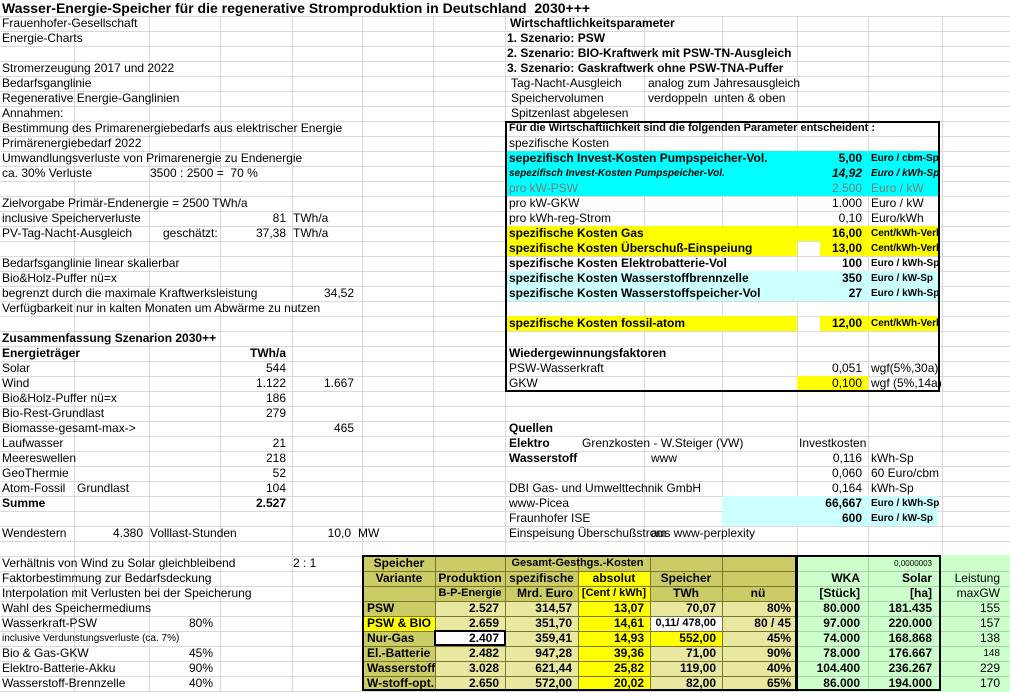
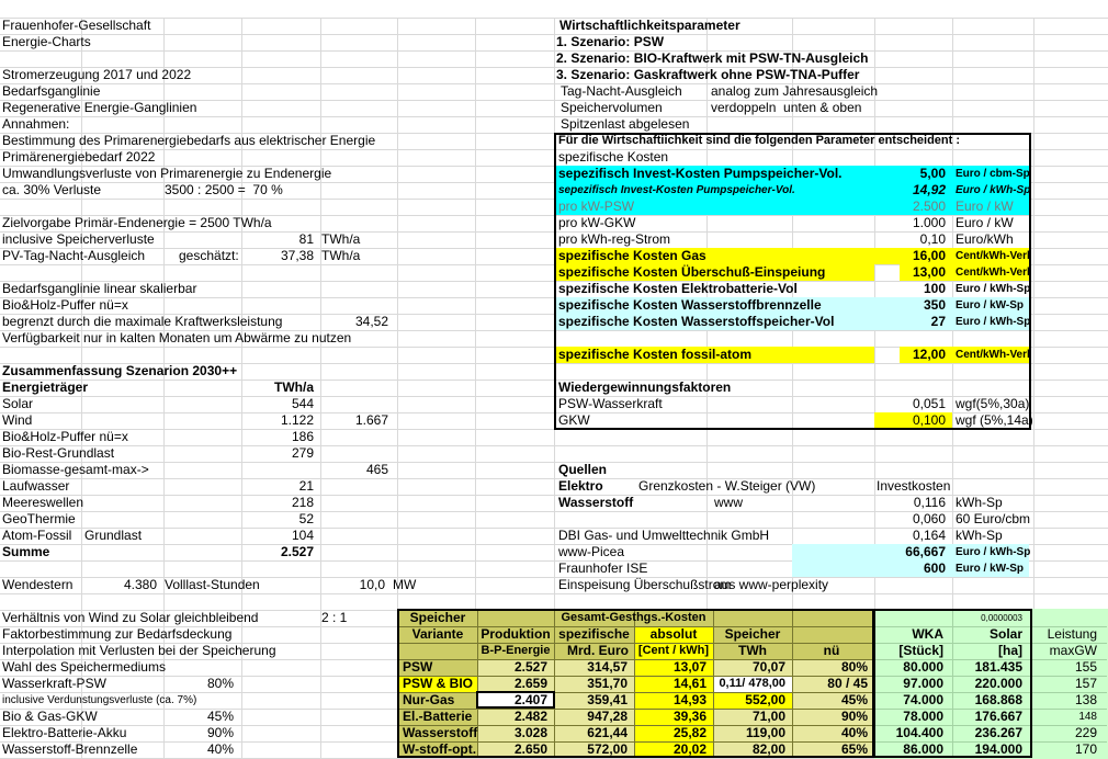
- Wasser-Energie-Speicher für die regenerative Stromproduktion in Deutschland 2030+++
  Frauenhofer-Gesellschaft
  Wirtschaftlichkeitsparameter
  Energie-Charts
  1. Szenario: PSW
  2. Szenario: BIO-Kraftwerk mit PSW-TN-Ausgleich
  Stromerzeugung 2017 und 2022
  3. Szenario: Gaskraftwerk ohne PSW-TNA-Puffer
  Bedarfsganglinie
  Tag-Nacht-Ausgleich
  analog zum Jahresausgleich
  Regenerative Energie-Ganglinien
  Speichervolumen
  verdoppeln unten & oben
  Annahmen:
  Spitzenlast abgelesen
  Bestimmung des Primarenergiebedarfs aus elektrischer Energie
  Für die Wirtschaftiichkeit sind die folgenden Parameter entscheident :
  Primärenergiebedarf 2022
  spezifische Kosten
  Umwandlungsverluste von Primarenergie zu Endenergie
  sepezifisch Invest-Kosten Pumpspeicher-Vol.
  5,00
  Euro / cbm-Sp
  ca. 30% Verluste
  3500 : 2500 = 70 %
  sepezifisch Invest-Kosten Pumpspeicher-Vol.
  14,92
  Euro / kWh-Sp
  pro kW-PSW
  2.500
  Euro / kW
  Zielvorgabe Primär-Endenergie = 2500 TWh/a
  pro kW-GKW
  1.000
  Euro / kW
  inclusive Speicherverluste
  81
  TWh/a
  pro kWh-reg-Strom
  0,10
  Euro/kWh
  PV-Tag-Nacht-Ausgleich
  geschätzt:
  37,38
  TWh/a
  spezifische Kosten Gas
  16,00
  Cent/kWh-Verl
  spezifische Kosten Überschuß-Einspeiung
  13,00
  Cent/kWh-Verl
  Bedarfsganglinie linear skalierbar
  spezifische Kosten Elektrobatterie-Vol
  100
  Euro / kWh-Sp
  Bio&Holz-Puffer nü=x
  spezifische Kosten Wasserstoffbrennzelle
  350
  Euro / kW-Sp
  begrenzt durch die maximale Kraftwerksleistung
  34,52
  spezifische Kosten Wasserstoffspeicher-Vol
  27
  Euro / kWh-Sp
  Verfügbarkeit nur in kalten Monaten um Abwärme zu nutzen
  spezifische Kosten fossil-atom
  12,00
  Cent/kWh-Verl
  Zusammenfassung Szenarion 2030++
  Energieträger
  TWh/a
  Wiedergewinnungsfaktoren
  Solar
  544
  PSW-Wasserkraft
  0,051
  wgf(5%,30a)
  Wind
  1.122
  1.667
  GKW
  0,100
  wgf (5%,14a)
  Bio&Holz-Puffer nü=x
  186
  Bio-Rest-Grundlast
  279
  Biomasse-gesamt-max->
  465
  Quellen
  Laufwasser
  21
  Elektro
  Grenzkosten - W.Steiger (VW)
  Investkosten
  Meereswellen
  218
  Wasserstoff
  www
  0,116
  kWh-Sp
  GeoThermie
  52
  0,060
  60 Euro/cbm
  Atom-Fossil
  Grundlast
  104
  DBI Gas- und Umwelttechnik GmbH
  0,164
  kWh-Sp
  Summe
  2.527
  www-Picea
  66,667
  Euro / kWh-Sp
  Fraunhofer ISE
  600
  Euro / kW-Sp
  Wendestern
  4.380
  Volllast-Stunden
  10,0
  MW
  Einspeisung Überschußstrom
  aus www-perplexity
  Verhältnis von Wind zu Solar gleichbleibend
  2 : 1
  Faktorbestimmung zur Bedarfsdeckung
  Interpolation mit Verlusten bei der Speicherung
  Wahl des Speichermediums
  Wasserkraft-PSW
  80%
  inclusive Verdunstungsverluste (ca. 7%)
  Bio & Gas-GKW
  45%
  Elektro-Batterie-Akku
  90%
  Wasserstoff-Brennzelle
  40%
  Speicher
  Gesamt-Gesthgs.-Kosten
  Variante
  Produktion
  spezifische
  absolut
  Speicher
  B-P-Energie
  Mrd. Euro
  [Cent / kWh]
  TWh
  nü
  PSW
  2.527
  314,57
  13,07
  70,07
  80%
  PSW & BIO
  2.659
  351,70
  14,61
  0,11/ 478,00
  80 / 45
  Nur-Gas
  2.407
  359,41
  14,93
  552,00
  45%
  El.-Batterie
  2.482
  947,28
  39,36
  71,00
  90%
  Wasserstoff
  3.028
  621,44
  25,82
  119,00
  40%
  W-stoff-opt.
  2.650
  572,00
  20,02
  82,00
  65%
  0,0000003
  WKA
  Solar
  Leistung
  [Stück]
  [ha]
  maxGW
  80.000
  181.435
  155
  97.000
  220.000
  157
  74.000
  168.868
  138
  78.000
  176.667
  148
  104.400
  236.267
  229
  86.000
  194.000
  170
